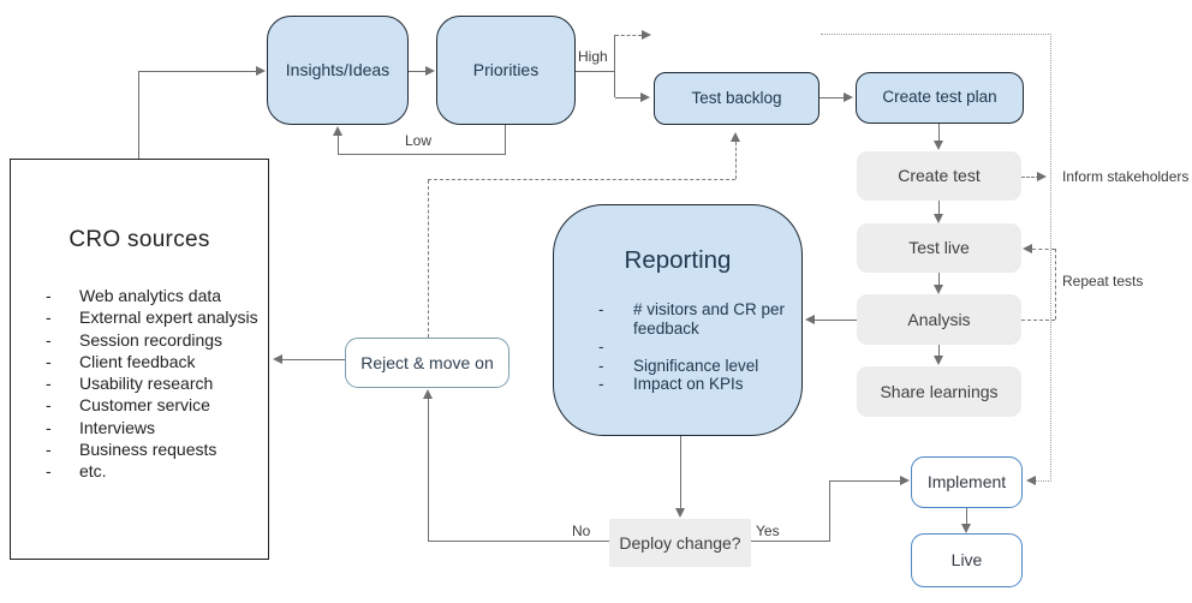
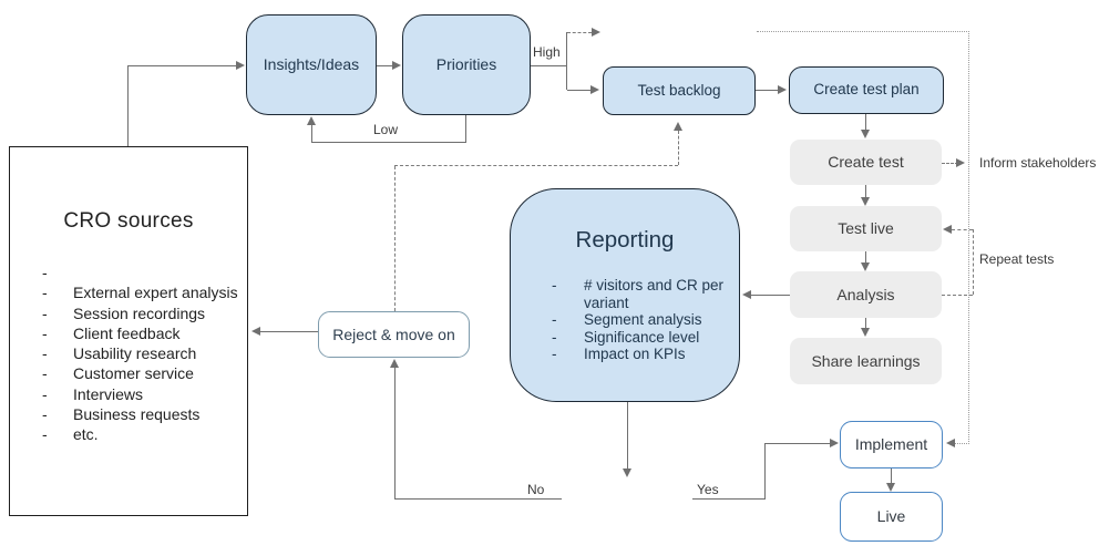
  CRO sources
  -
- Web analytics data
  -
  External expert analysis
  -
  Session recordings
  -
  Client feedback
  -
  Usability research
  -
  Customer service
  -
  Interviews
  -
  Business requests
  -
  etc.
  Reporting
  -
- # visitors and CR per feedback
+ # visitors and CR per variant
  -
+ Segment analysis
  -
  Significance level
  -
  Impact on KPIs
  Insights/Ideas
  Priorities
  Test backlog
  Create test plan
  Create test
  Test live
  Analysis
  Share learnings
  Reject & move on
- Deploy change?
  Implement
  Live
  High
  Low
  No
  Yes
  Inform stakeholders
  Repeat tests
